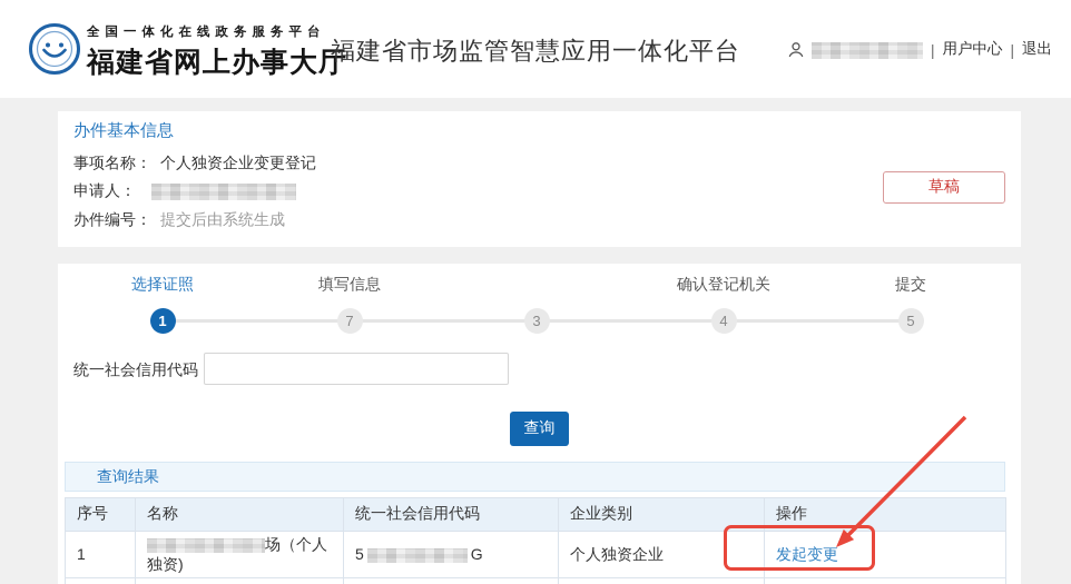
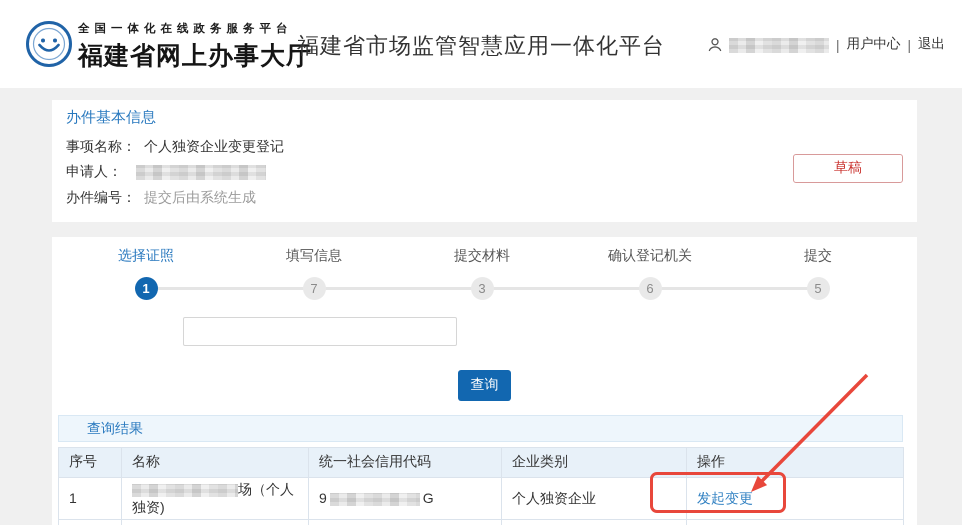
  全国一体化在线政务服务平台
  福建省网上办事大厅
  福建省市场监管智慧应用一体化平台
  |
  用户中心
  |
  退出
  办件基本信息
  事项名称： 个人独资企业变更登记
  申请人：
  办件编号： 提交后由系统生成
  草稿
  选择证照
  填写信息
+ 提交材料
  确认登记机关
  提交
  1
  7
  3
- 4
+ 6
  5
- 统一社会信用代码
  查询
  查询结果
  序号	名称	统一社会信用代码	企业类别	操作
- 1	场（个人独资)	5 G	个人独资企业	发起变更
+ 1	场（个人独资)	9 G	个人独资企业	发起变更
